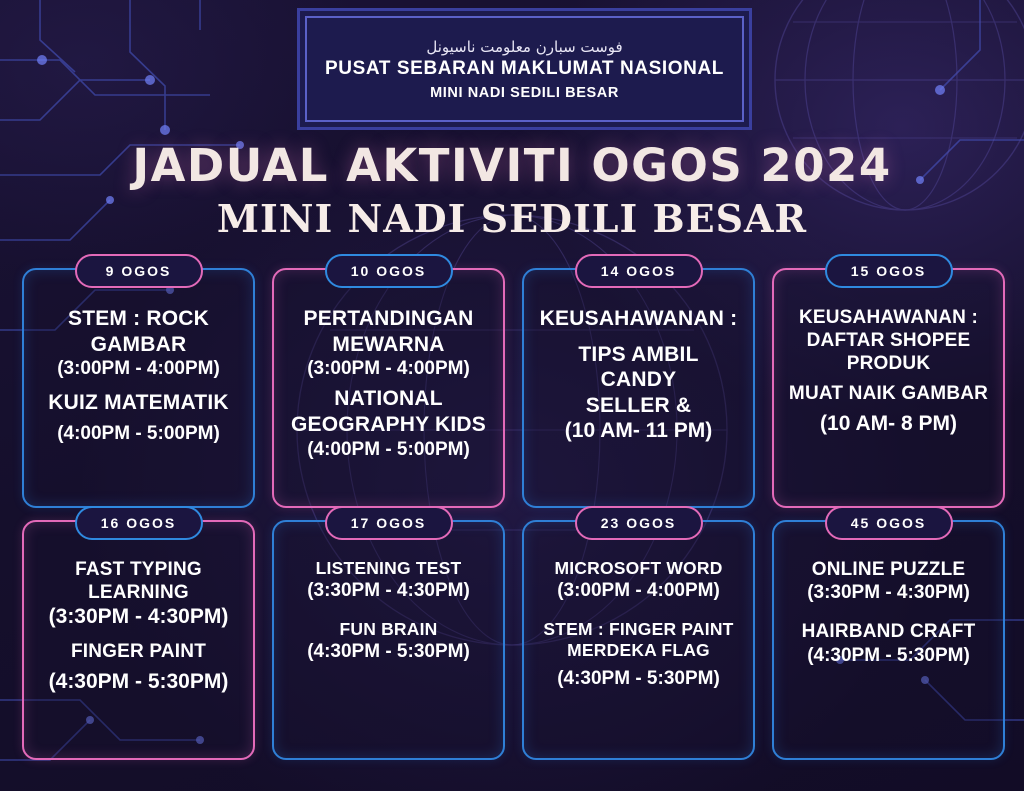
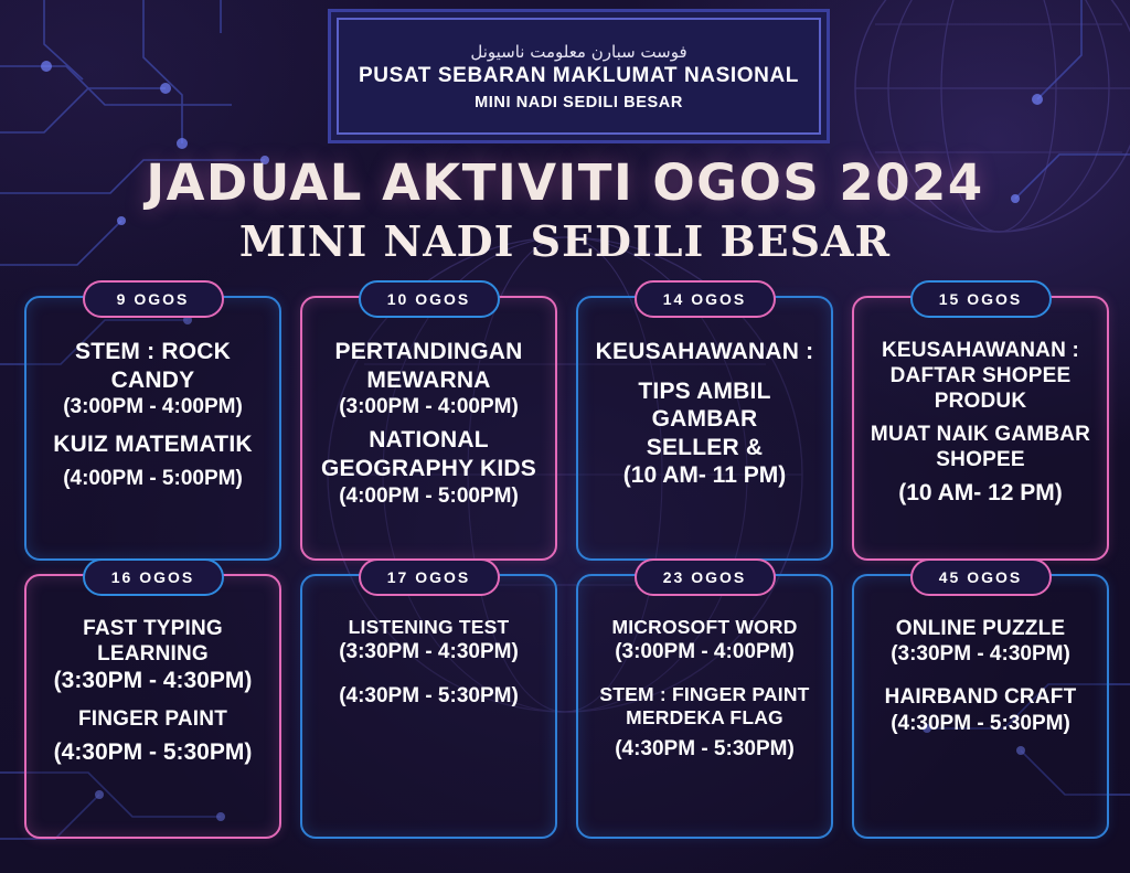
  فوست سبارن معلومت ناسيونل
  PUSAT SEBARAN MAKLUMAT NASIONAL
  MINI NADI SEDILI BESAR
  JADUAL AKTIVITI OGOS 2024
  MINI NADI SEDILI BESAR
  9 OGOS
  STEM : ROCK
- GAMBAR
+ CANDY
  (3:00PM - 4:00PM)
  KUIZ MATEMATIK
  (4:00PM - 5:00PM)
  10 OGOS
  PERTANDINGAN
  MEWARNA
  (3:00PM - 4:00PM)
  NATIONAL
  GEOGRAPHY KIDS
  (4:00PM - 5:00PM)
  14 OGOS
  KEUSAHAWANAN :
  TIPS AMBIL
- CANDY
+ GAMBAR
  SELLER &
  (10 AM- 11 PM)
  15 OGOS
  KEUSAHAWANAN :
  DAFTAR SHOPEE
  PRODUK
  MUAT NAIK GAMBAR
+ SHOPEE
- (10 AM- 8 PM)
+ (10 AM- 12 PM)
  16 OGOS
  FAST TYPING
  LEARNING
  (3:30PM - 4:30PM)
  FINGER PAINT
  (4:30PM - 5:30PM)
  17 OGOS
  LISTENING TEST
  (3:30PM - 4:30PM)
- FUN BRAIN
  (4:30PM - 5:30PM)
  23 OGOS
  MICROSOFT WORD
  (3:00PM - 4:00PM)
  STEM : FINGER PAINT
  MERDEKA FLAG
  (4:30PM - 5:30PM)
  45 OGOS
  ONLINE PUZZLE
  (3:30PM - 4:30PM)
  HAIRBAND CRAFT
  (4:30PM - 5:30PM)
